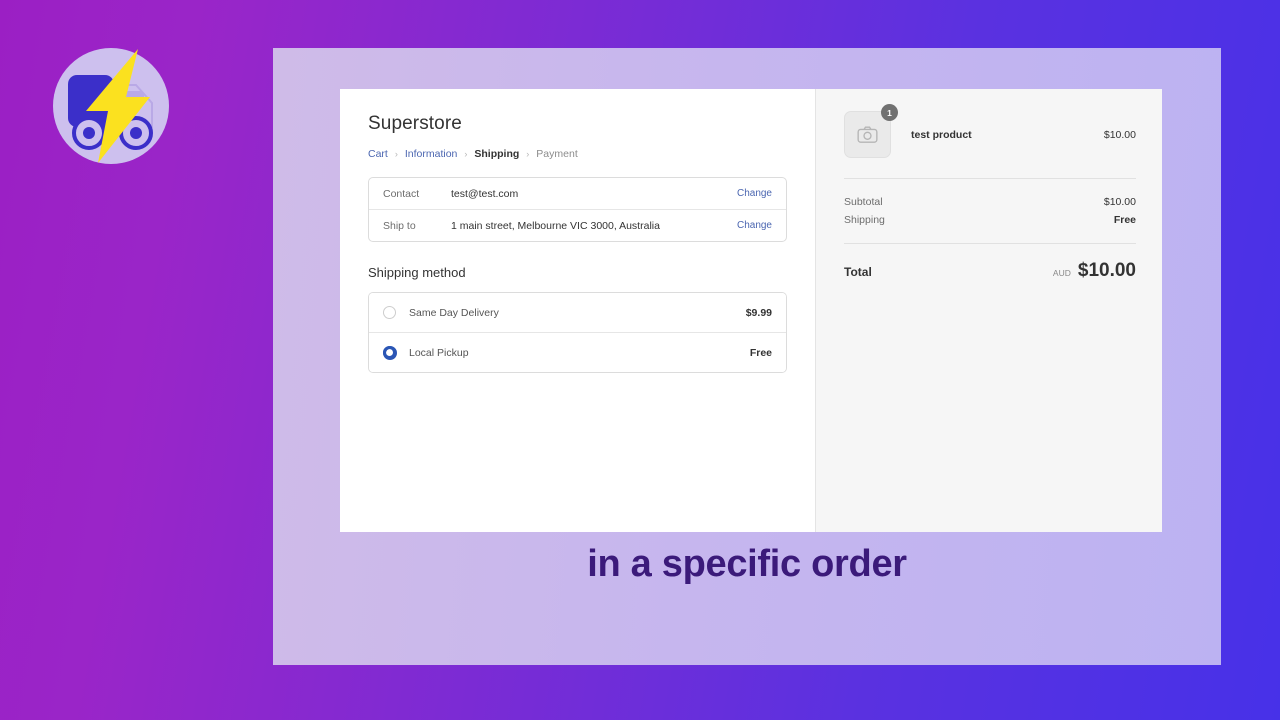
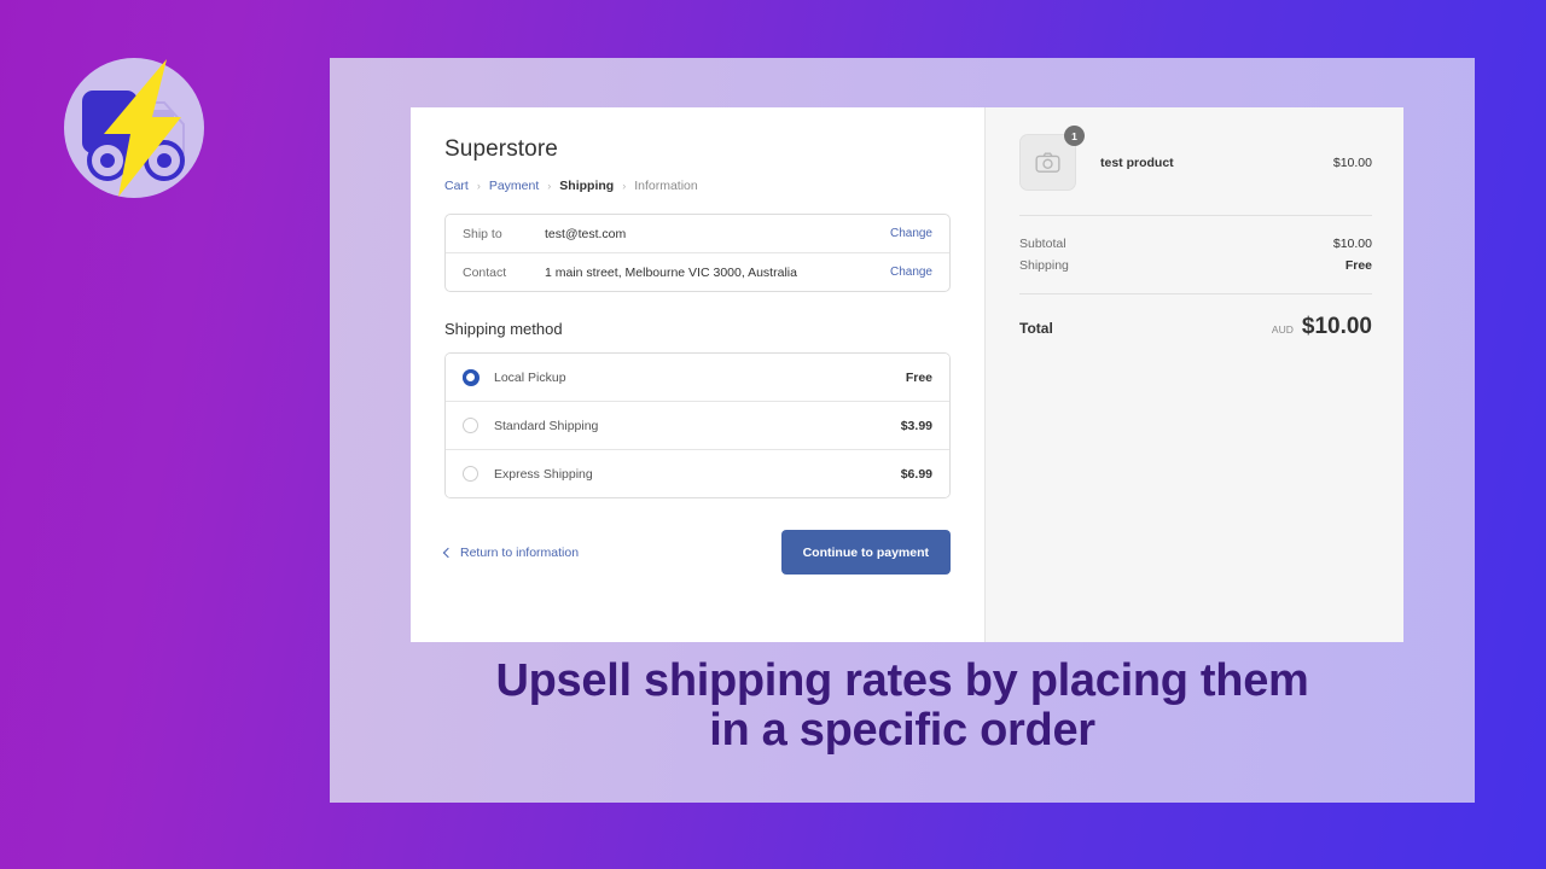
  Superstore
  Cart
  ›
- Information
+ Payment
  ›
  Shipping
  ›
- Payment
+ Information
- Contact
+ Ship to
  test@test.com
  Change
- Ship to
+ Contact
  1 main street, Melbourne VIC 3000, Australia
  Change
  Shipping method
- Same Day Delivery
- $9.99
  Local Pickup
  Free
+ Standard Shipping
+ $3.99
+ Express Shipping
+ $6.99
+ Return to information
+ Continue to payment
  1
  test product
  $10.00
  Subtotal
  $10.00
  Shipping
  Free
  Total
  AUD
  $10.00
+ Upsell shipping rates by placing them
  in a specific order
